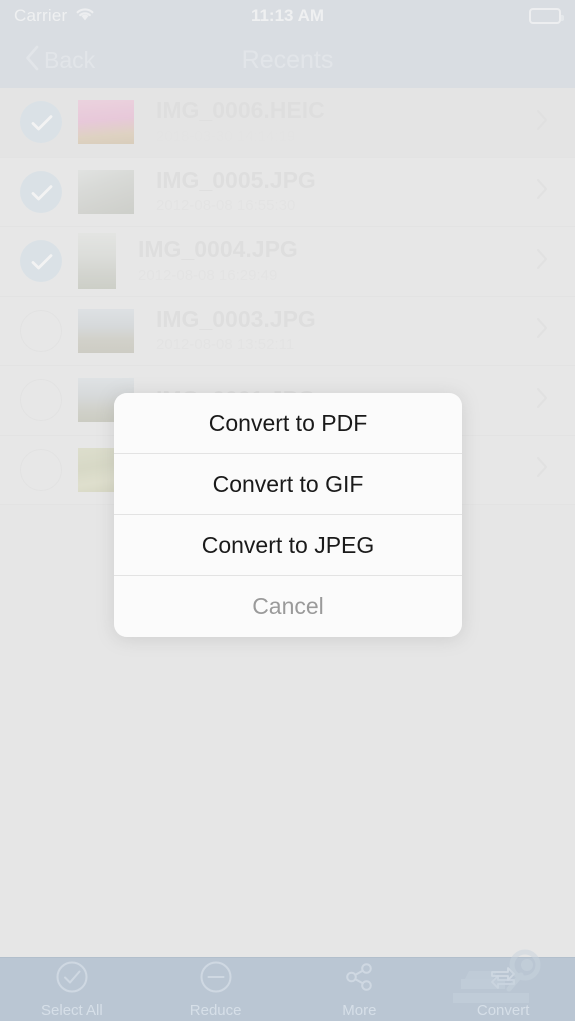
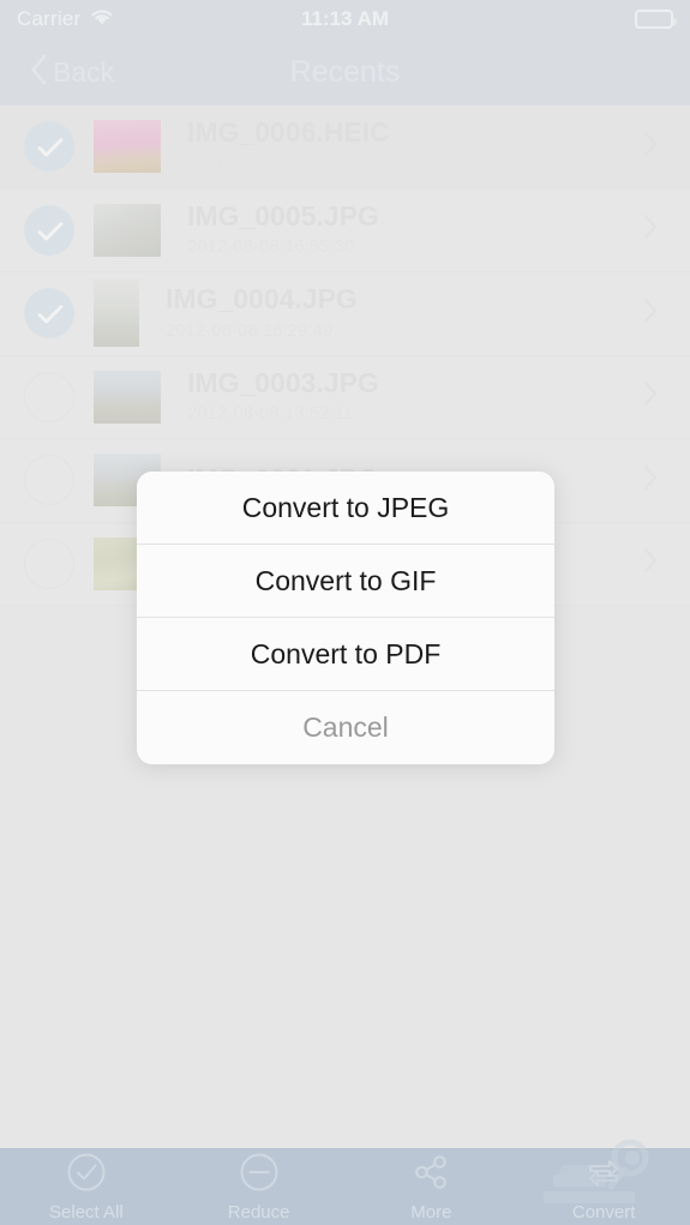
- Convert to PDF
+ Convert to JPEG
  Convert to GIF
- Convert to JPEG
+ Convert to PDF
  Cancel
  Select All
  Reduce
  More
  Convert
